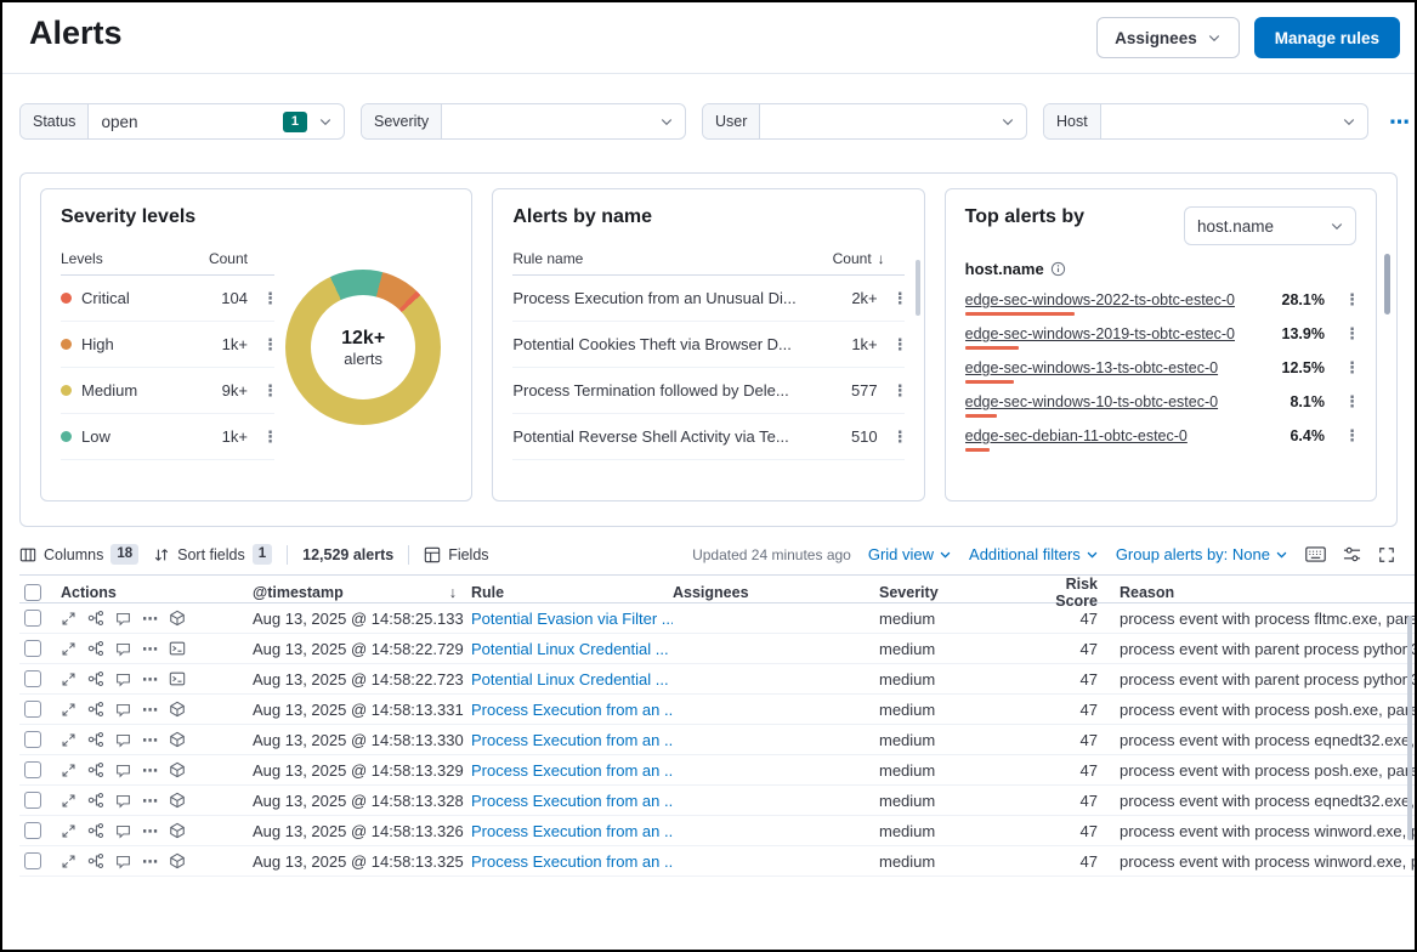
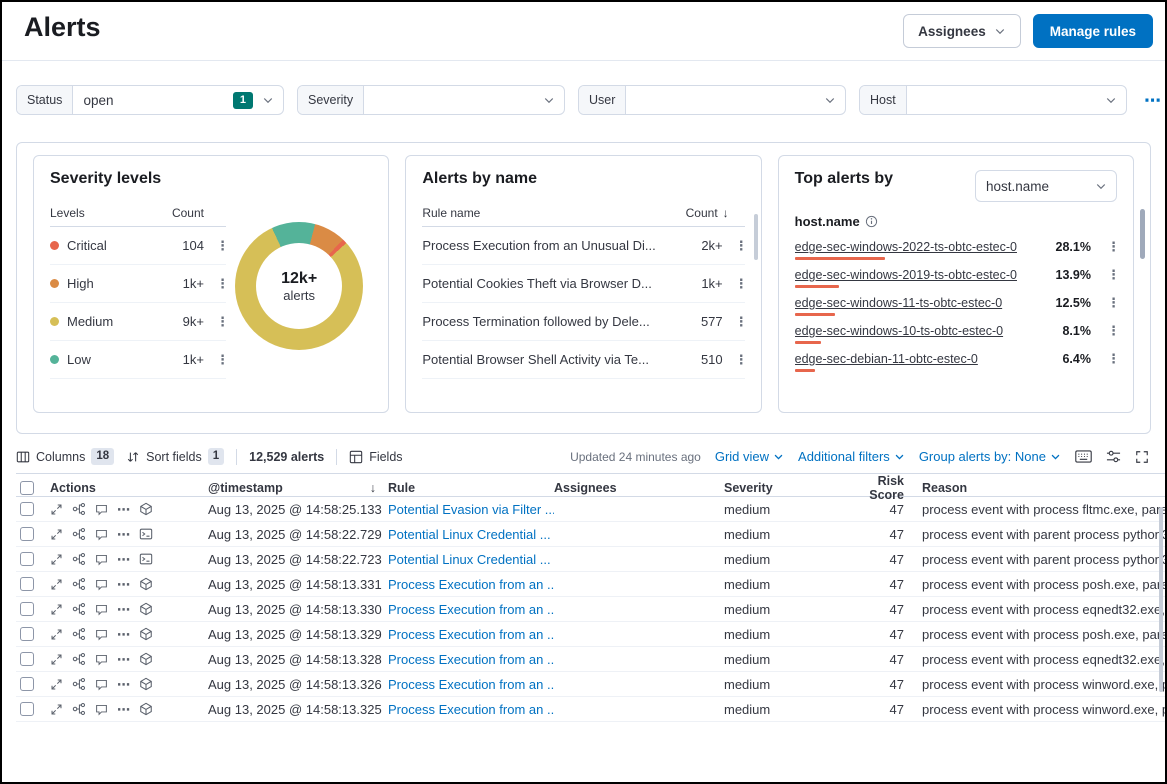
  Alerts
  Assignees
  Manage rules
  Status
  open
  1
  Severity
  User
  Host
  ⋯
  Severity levels
  Levels
  Count
  Critical
  104
  ⋮
  High
  1k+
  ⋮
  Medium
  9k+
  ⋮
  Low
  1k+
  ⋮
  12k+
  alerts
  Alerts by name
  Rule name
  Count
  ↓
  Process Execution from an Unusual Di...
  2k+
  ⋮
  Potential Cookies Theft via Browser D...
  1k+
  ⋮
  Process Termination followed by Dele...
  577
  ⋮
- Potential Reverse Shell Activity via Te...
+ Potential Browser Shell Activity via Te...
  510
  ⋮
  Top alerts by
  host.name
  host.name
  edge-sec-windows-2022-ts-obtc-estec-0
  28.1%
  ⋮
  edge-sec-windows-2019-ts-obtc-estec-0
  13.9%
  ⋮
- edge-sec-windows-13-ts-obtc-estec-0
+ edge-sec-windows-11-ts-obtc-estec-0
  12.5%
  ⋮
  edge-sec-windows-10-ts-obtc-estec-0
  8.1%
  ⋮
  edge-sec-debian-11-obtc-estec-0
  6.4%
  ⋮
  Columns
  18
  Sort fields
  1
  12,529 alerts
  Fields
  Updated 24 minutes ago
  Grid view
  Additional filters
  Group alerts by: None
  Actions
  @timestamp
  ↓
  Rule
  Assignees
  Severity
  Risk Score
  Reason
  ⋯
  Aug 13, 2025 @ 14:58:25.133
  Potential Evasion via Filter ...
  medium
  47
  process event with process fltmc.exe, pae
  ⋯
  Aug 13, 2025 @ 14:58:22.729
  Potential Linux Credential ...
  medium
  47
  process event with parent process pytho
  ⋯
  Aug 13, 2025 @ 14:58:22.723
  Potential Linux Credential ...
  medium
  47
  process event with parent process pytho
  ⋯
  Aug 13, 2025 @ 14:58:13.331
  Process Execution from an ..
  medium
  47
  process event with process posh.exe, pae
  ⋯
  Aug 13, 2025 @ 14:58:13.330
  Process Execution from an ..
  medium
  47
  process event with process eqnedt32.exe,
  ⋯
  Aug 13, 2025 @ 14:58:13.329
  Process Execution from an ..
  medium
  47
  process event with process posh.exe, pae
  ⋯
  Aug 13, 2025 @ 14:58:13.328
  Process Execution from an ..
  medium
  47
  process event with process eqnedt32.exe,
  ⋯
  Aug 13, 2025 @ 14:58:13.326
  Process Execution from an ..
  medium
  47
  process event with process winword.exe,
  ⋯
  Aug 13, 2025 @ 14:58:13.325
  Process Execution from an ..
  medium
  47
  process event with process winword.exe,
